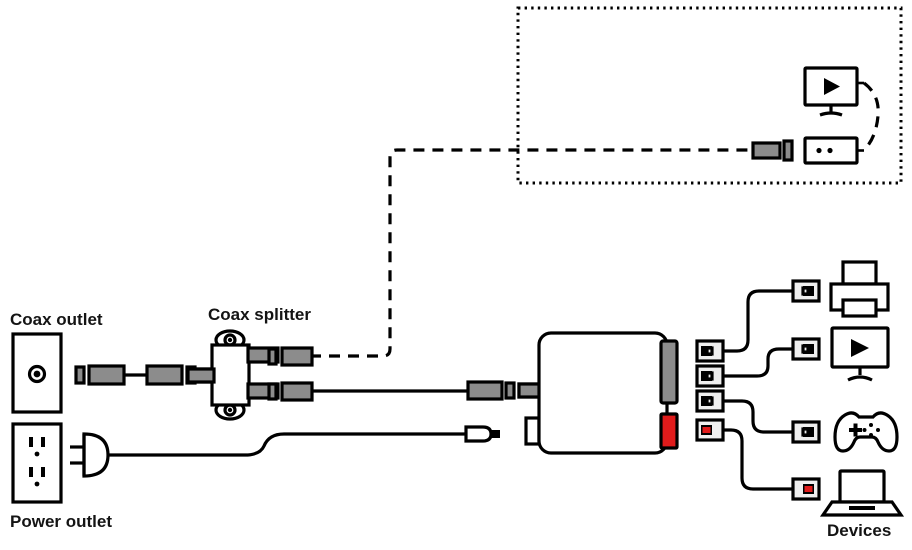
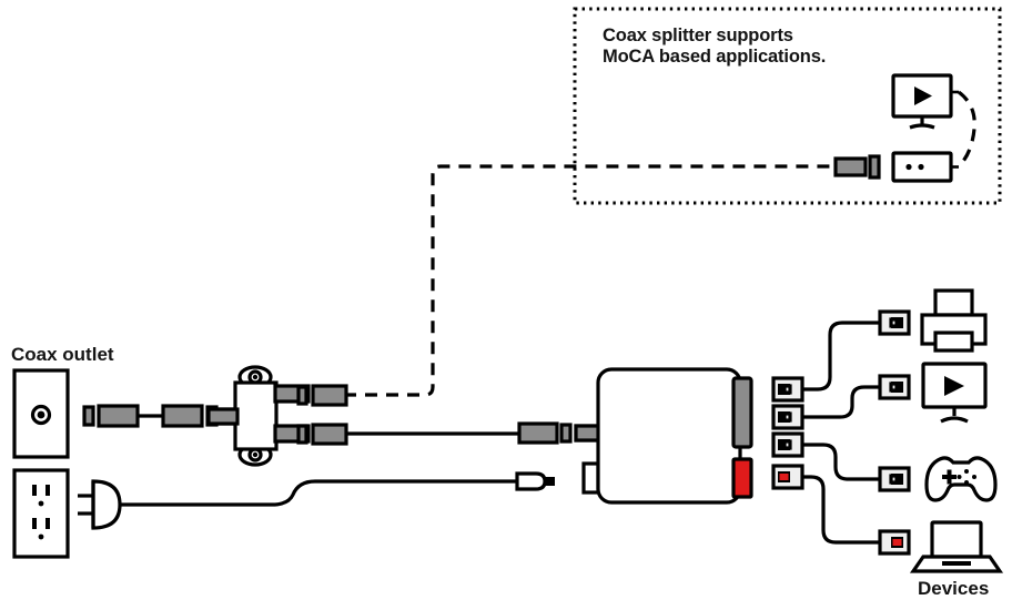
  Coax outlet
- Coax splitter
- Power outlet
  Devices
+ Coax splitter supports
+ MoCA based applications.
